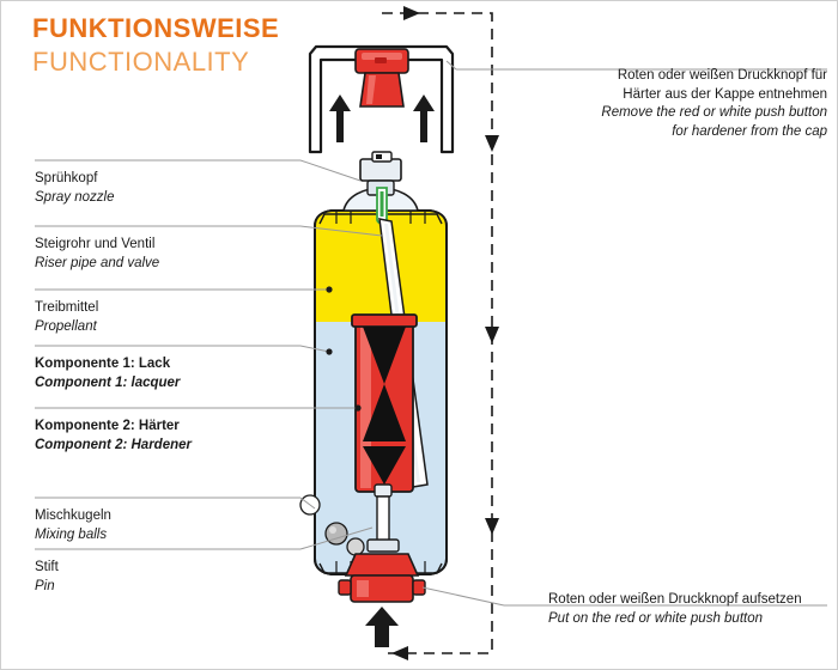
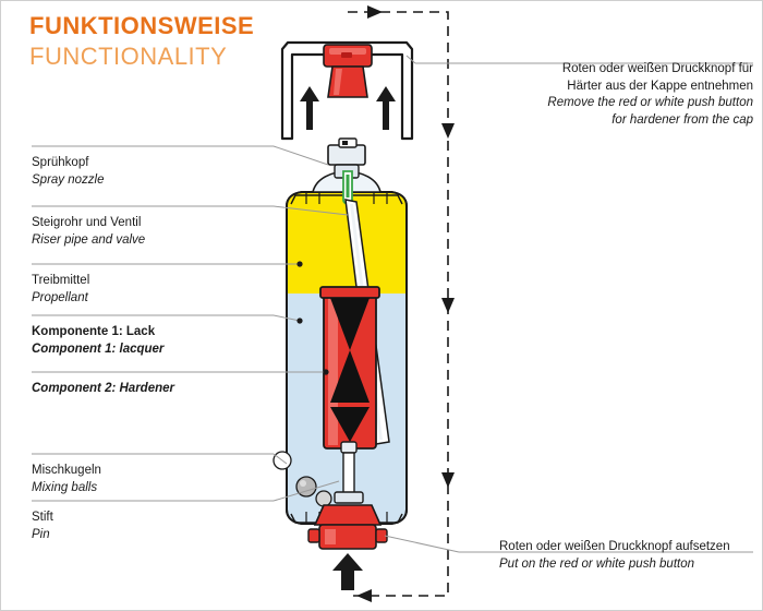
  FUNKTIONSWEISE
  FUNCTIONALITY
  Sprühkopf
  Spray nozzle
  Steigrohr und Ventil
  Riser pipe and valve
  Treibmittel
  Propellant
  Komponente 1: Lack
  Component 1: lacquer
- Komponente 2: Härter
  Component 2: Hardener
  Mischkugeln
  Mixing balls
  Stift
  Pin
  Roten oder weißen Druckknopf für
  Härter aus der Kappe entnehmen
  Remove the red or white push button
  for hardener from the cap
  Roten oder weißen Druckknopf aufsetzen
  Put on the red or white push button
